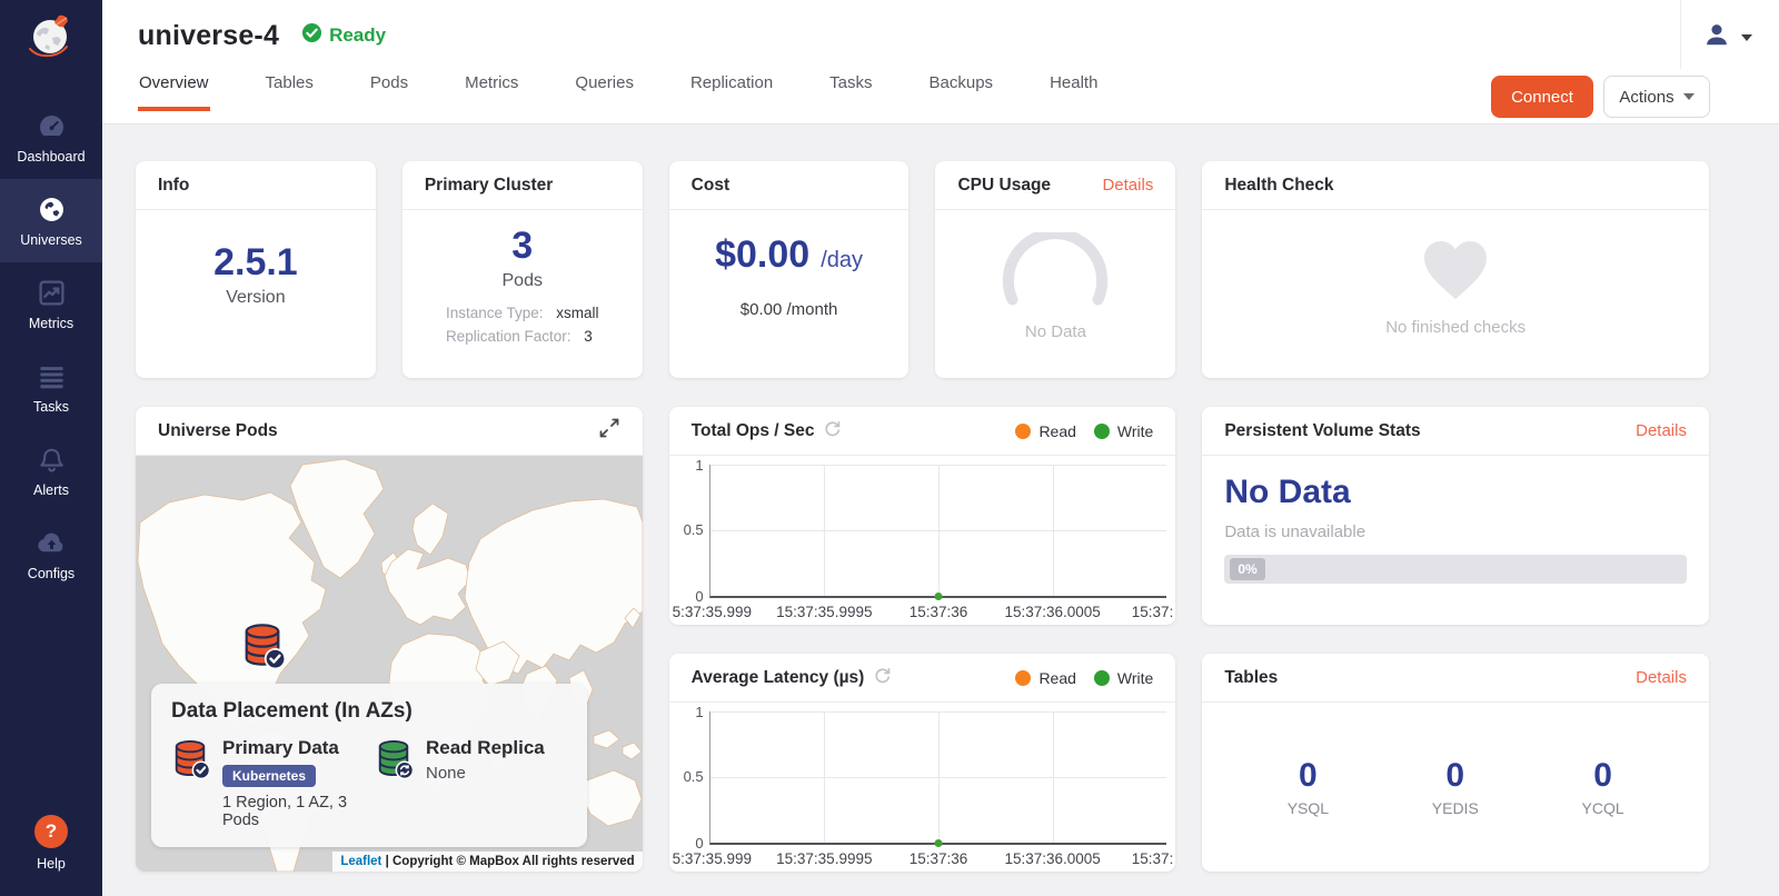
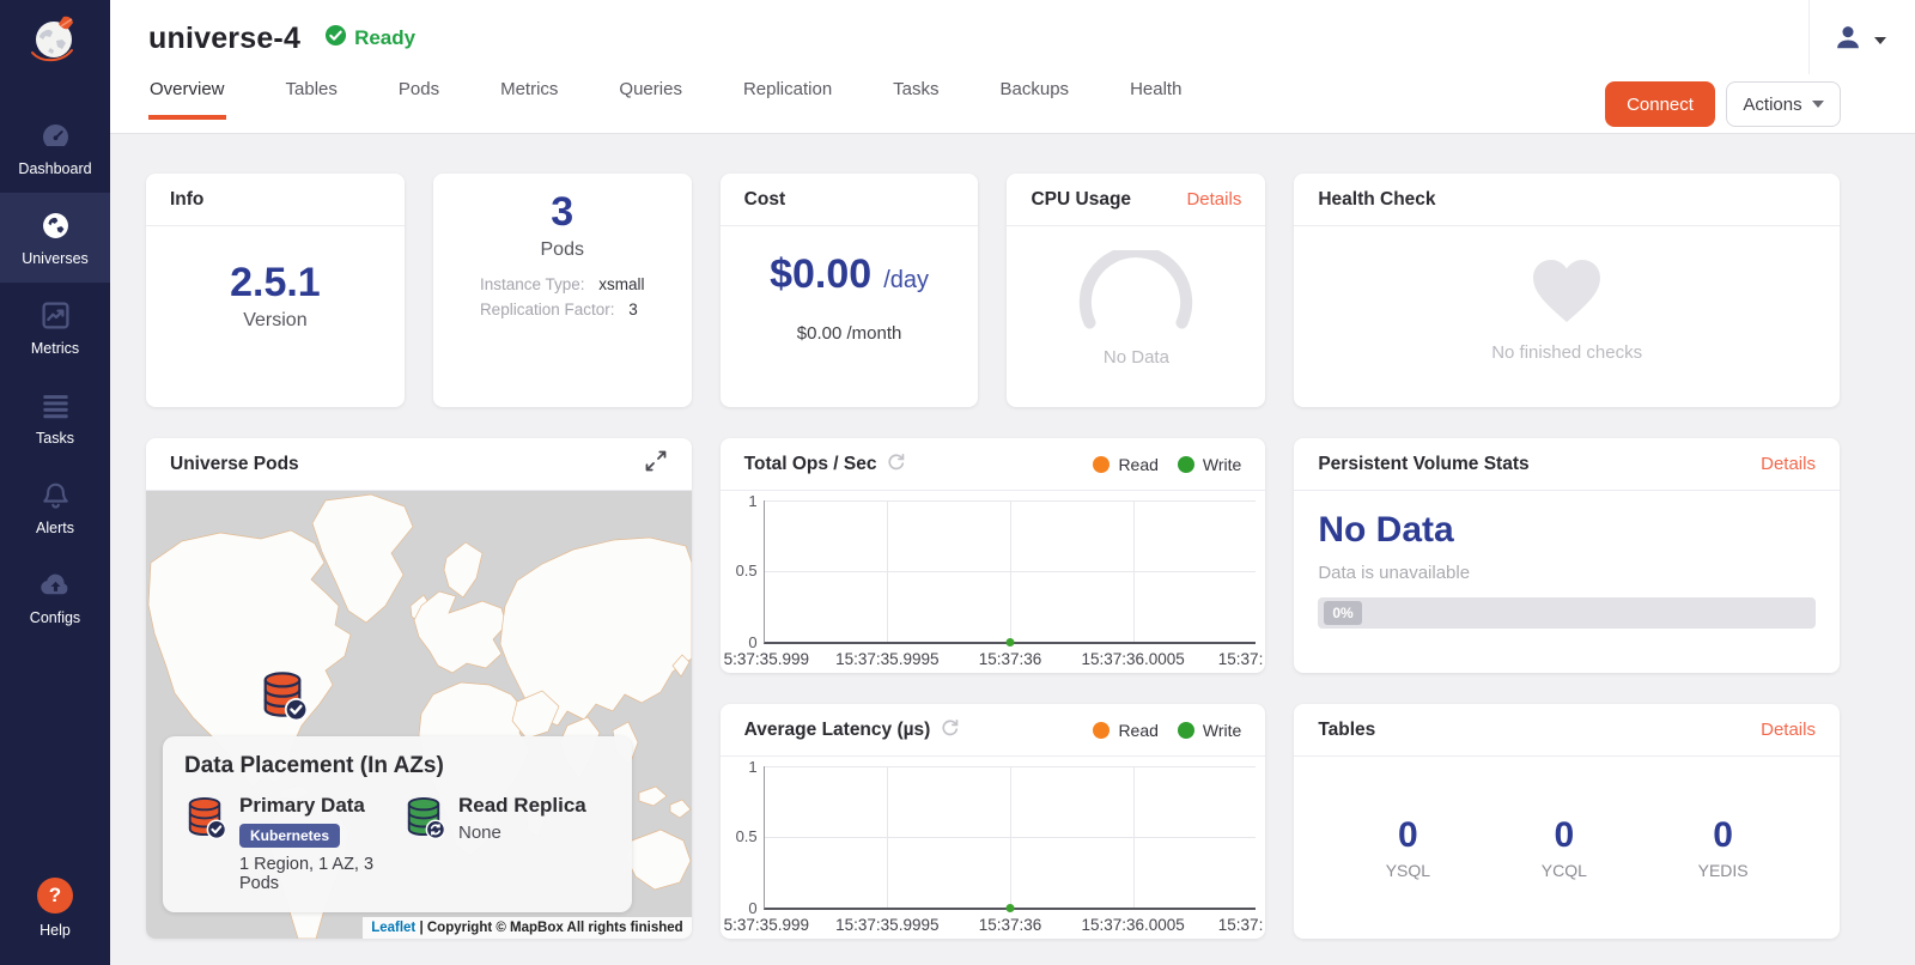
  Dashboard
  Universes
  Metrics
  Tasks
  Alerts
  Configs
  ?
  Help
  universe-4
  Ready
  Overview
  Tables
  Pods
  Metrics
  Queries
  Replication
  Tasks
  Backups
  Health
  Connect
  Actions
  Info
  2.5.1
  Version
- Primary Cluster
  3
  Pods
  Instance Type: xsmall
  Replication Factor: 3
  Cost
  $0.00
  /day
  $0.00 /month
  CPU Usage
  Details
  No Data
  Health Check
  No finished checks
  Universe Pods
  Data Placement (In AZs)
  Primary Data
  Kubernetes
  1 Region, 1 AZ, 3 Pods
  Read Replica
  None
- Leaflet | Copyright © MapBox All rights reserved
+ Leaflet | Copyright © MapBox All rights finished
  Total Ops / Sec
  Read
  Write
  1
  0.5
  0
  5:37:35.999
  15:37:35.9995
  15:37:36
  15:37:36.0005
  15:37:
  Persistent Volume Stats
  Details
  No Data
  Data is unavailable
  0%
  Average Latency (µs)
  Read
  Write
  1
  0.5
  0
  5:37:35.999
  15:37:35.9995
  15:37:36
  15:37:36.0005
  15:37:
  Tables
  Details
  0
  YSQL
  0
- YEDIS
+ YCQL
  0
- YCQL
+ YEDIS
